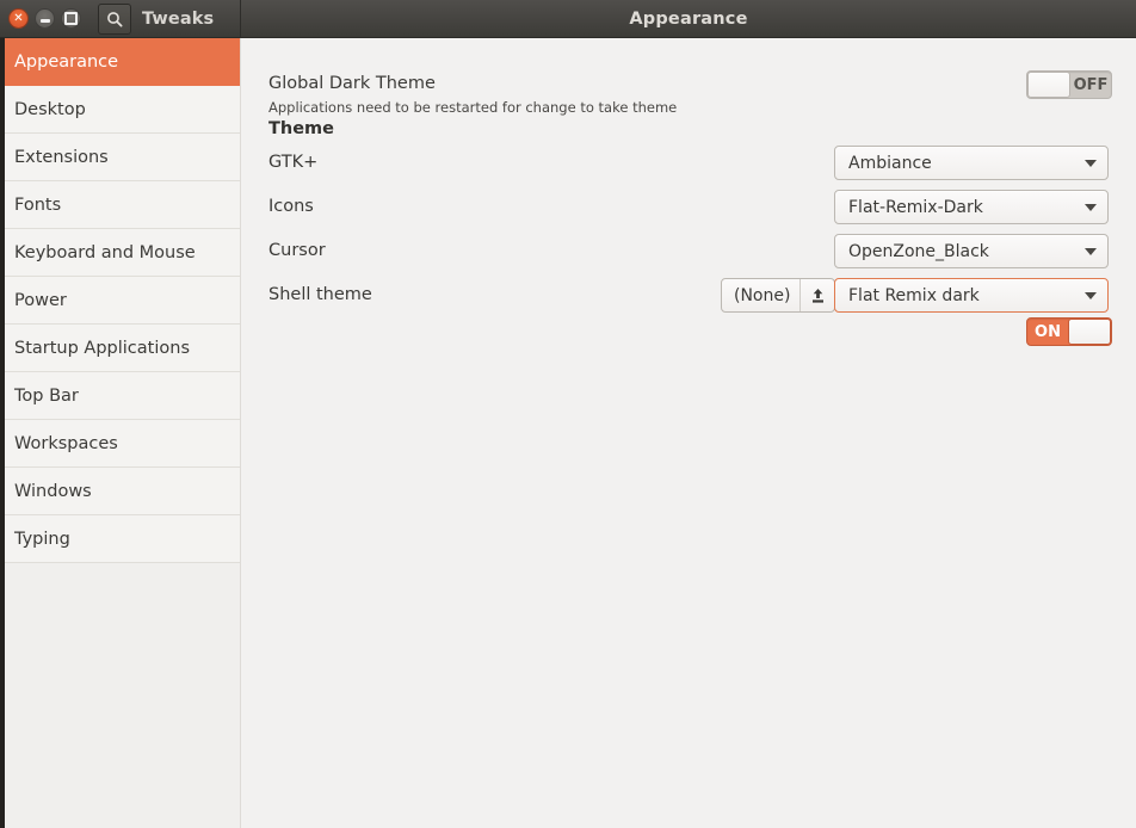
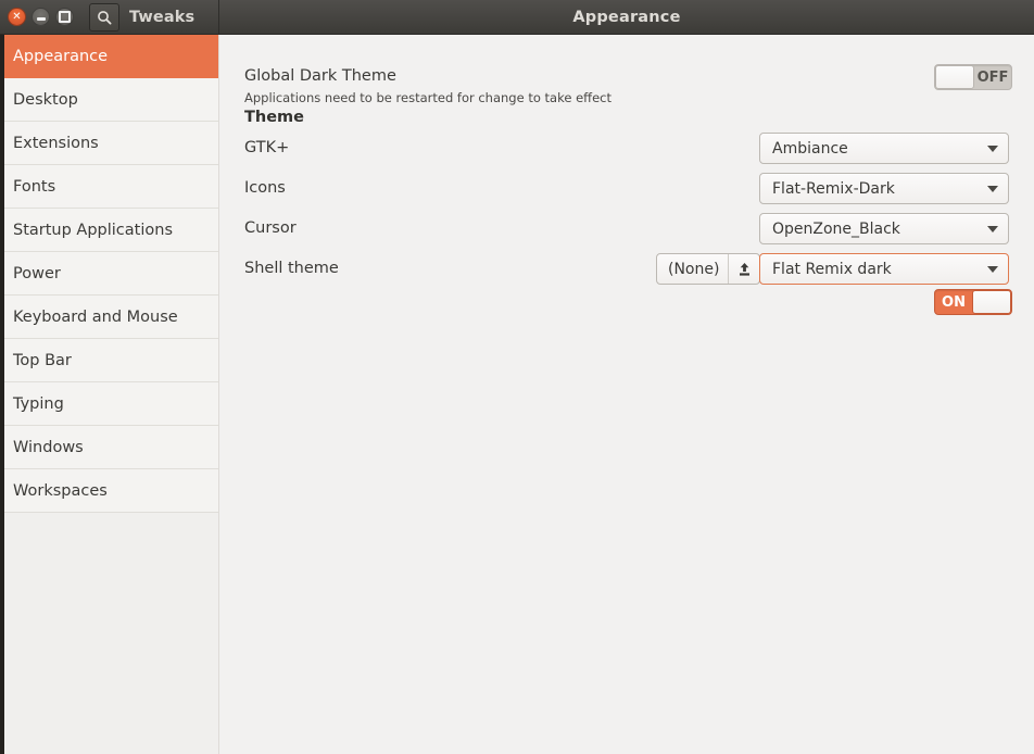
  ✕
  Tweaks
  Appearance
  Appearance
  Desktop
  Extensions
  Fonts
- Keyboard and Mouse
+ Startup Applications
  Power
- Startup Applications
+ Keyboard and Mouse
  Top Bar
- Workspaces
+ Typing
  Windows
- Typing
+ Workspaces
  Global Dark Theme
- Applications need to be restarted for change to take theme
+ Applications need to be restarted for change to take effect
  OFF
  Theme
  GTK+
  Ambiance
  Icons
  Flat-Remix-Dark
  Cursor
  OpenZone_Black
  Shell theme
  (None)
  Flat Remix dark
  ON
